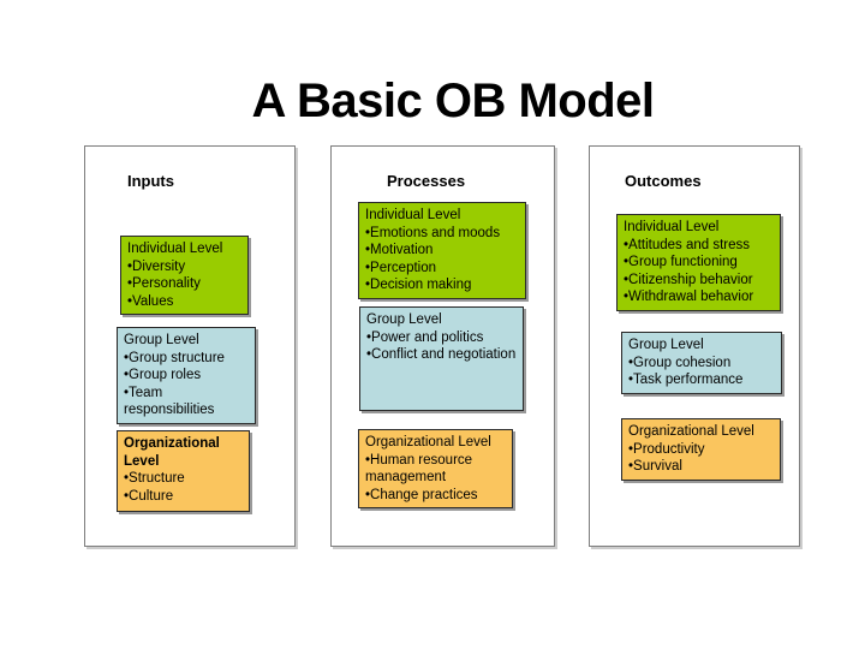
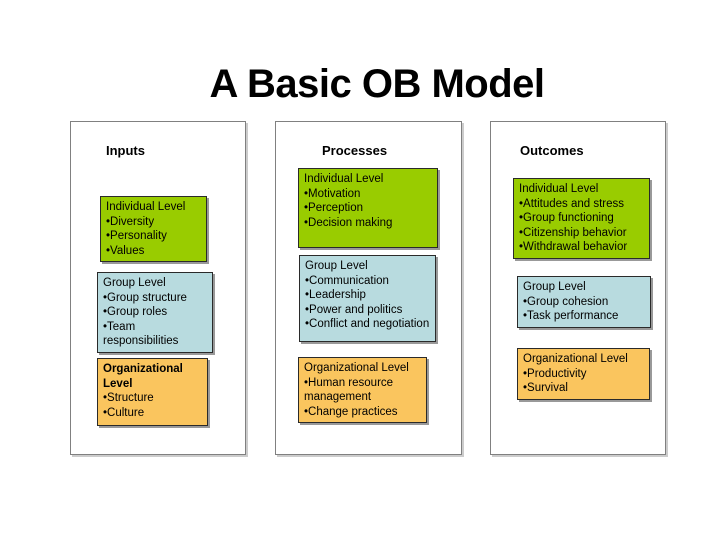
  A Basic OB Model
  Inputs
  Processes
  Outcomes
  Individual Level
  Diversity
  Personality
  Values
  Group Level
  Group structure
  Group roles
  Team responsibilities
  Organizational Level
  Structure
  Culture
  Individual Level
- Emotions and moods
  Motivation
  Perception
  Decision making
  Group Level
+ Communication
+ Leadership
  Power and politics
  Conflict and negotiation
  Organizational Level
  Human resource management
  Change practices
  Individual Level
  Attitudes and stress
  Group functioning
  Citizenship behavior
  Withdrawal behavior
  Group Level
  Group cohesion
  Task performance
  Organizational Level
  Productivity
  Survival
